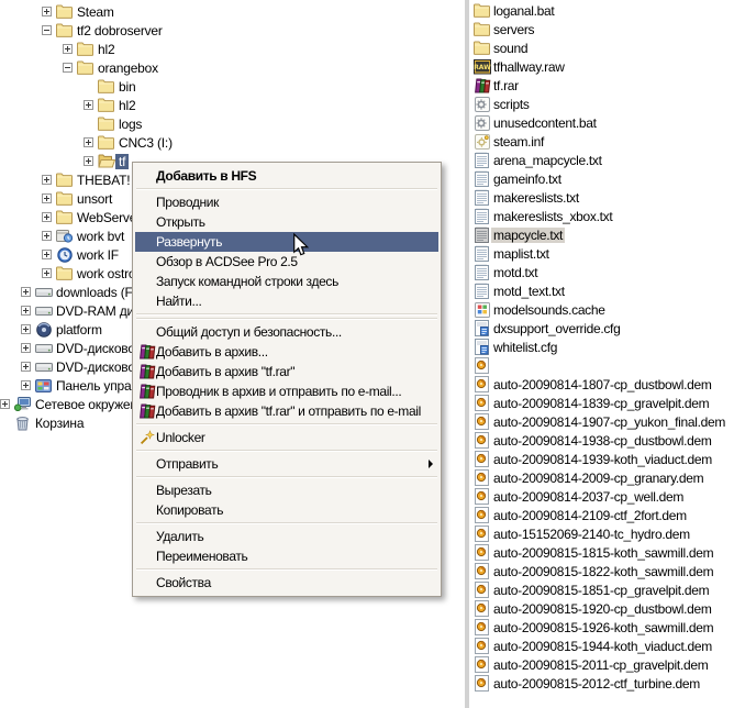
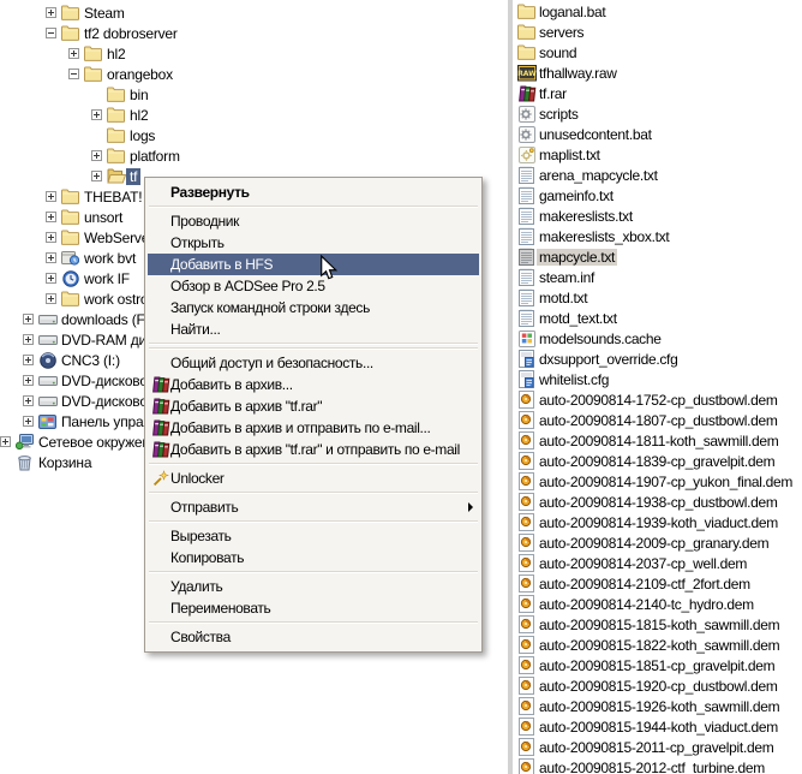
  Steam
  tf2 dobroserver
  hl2
  orangebox
  bin
  hl2
  logs
- CNC3 (I:)
+ platform
  tf
  THEBAT!
  unsort
  WebServ
  work bvt
  work IF
  work ostr
  downloads (F
  DVD-RAM ди
- platform
+ CNC3 (I:)
  DVD-дисков
  DVD-дисков
  Панель упра
  Сетевое окруже
  Корзина
  loganal.bat
  servers
  sound
  tfhallway.raw
  tf.rar
  scripts
  unusedcontent.bat
- steam.inf
+ maplist.txt
  arena_mapcycle.txt
  gameinfo.txt
  makereslists.txt
  makereslists_xbox.txt
  mapcycle.txt
- maplist.txt
+ steam.inf
  motd.txt
  motd_text.txt
  modelsounds.cache
  dxsupport_override.cfg
  whitelist.cfg
+ auto-20090814-1752-cp_dustbowl.dem
  auto-20090814-1807-cp_dustbowl.dem
+ auto-20090814-1811-koth_sawmill.dem
  auto-20090814-1839-cp_gravelpit.dem
  auto-20090814-1907-cp_yukon_final.dem
  auto-20090814-1938-cp_dustbowl.dem
  auto-20090814-1939-koth_viaduct.dem
  auto-20090814-2009-cp_granary.dem
  auto-20090814-2037-cp_well.dem
  auto-20090814-2109-ctf_2fort.dem
- auto-15152069-2140-tc_hydro.dem
+ auto-20090814-2140-tc_hydro.dem
  auto-20090815-1815-koth_sawmill.dem
  auto-20090815-1822-koth_sawmill.dem
  auto-20090815-1851-cp_gravelpit.dem
  auto-20090815-1920-cp_dustbowl.dem
  auto-20090815-1926-koth_sawmill.dem
  auto-20090815-1944-koth_viaduct.dem
  auto-20090815-2011-cp_gravelpit.dem
  auto-20090815-2012-ctf_turbine.dem
- Добавить в HFS
+ Развернуть
  Проводник
  Открыть
- Развернуть
+ Добавить в HFS
  Обзор в ACDSee Pro 2.5
  Запуск командной строки здесь
  Найти...
  Общий доступ и безопасность...
  Добавить в архив...
  Добавить в архив "tf.rar"
- Проводник в архив и отправить по e-mail...
+ Добавить в архив и отправить по e-mail...
  Добавить в архив "tf.rar" и отправить по e-mail
  Unlocker
  Отправить
  Вырезать
  Копировать
  Удалить
  Переименовать
  Свойства
